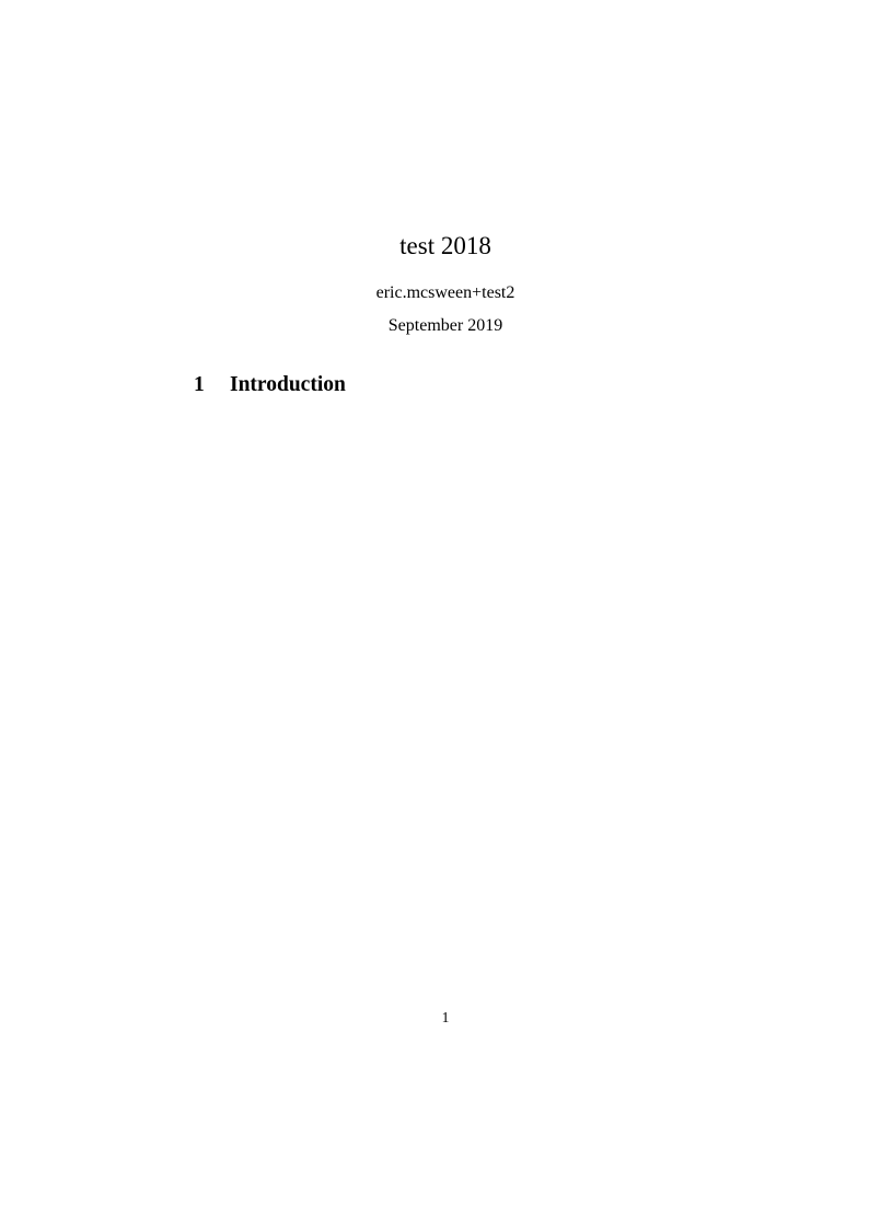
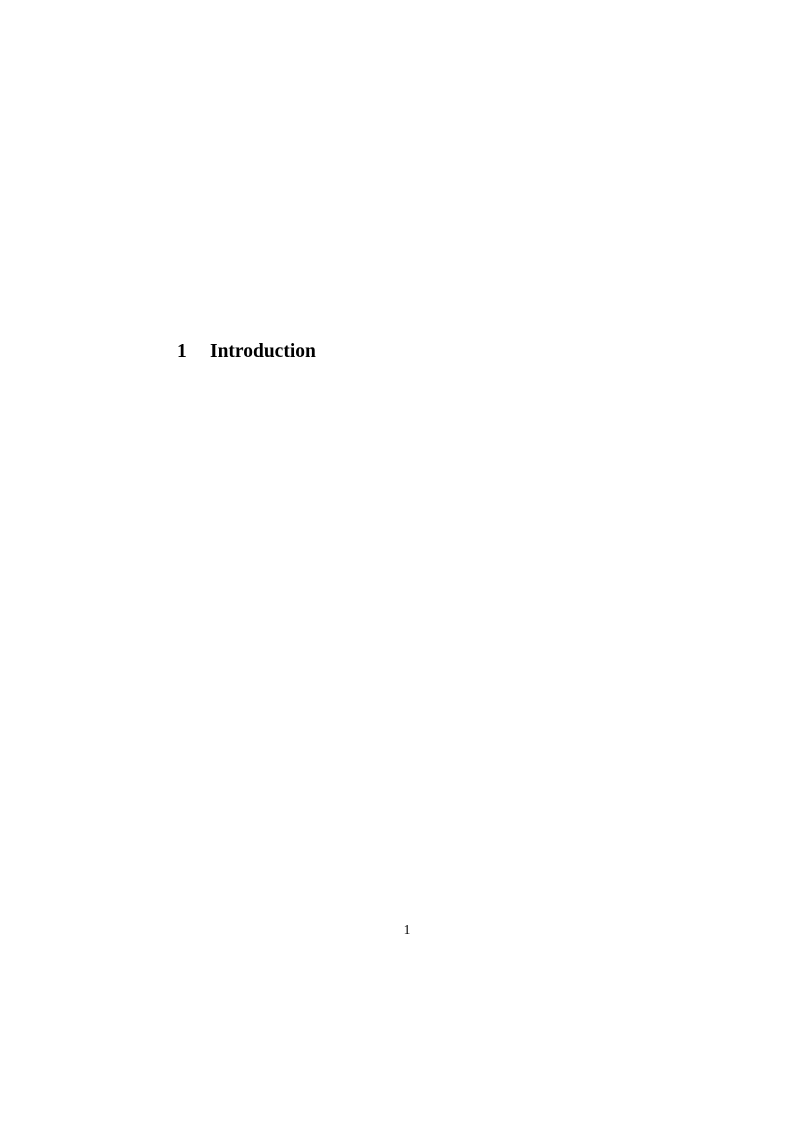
- test 2018
- eric.mcsween+test2
- September 2019
  1
  Introduction
  1
